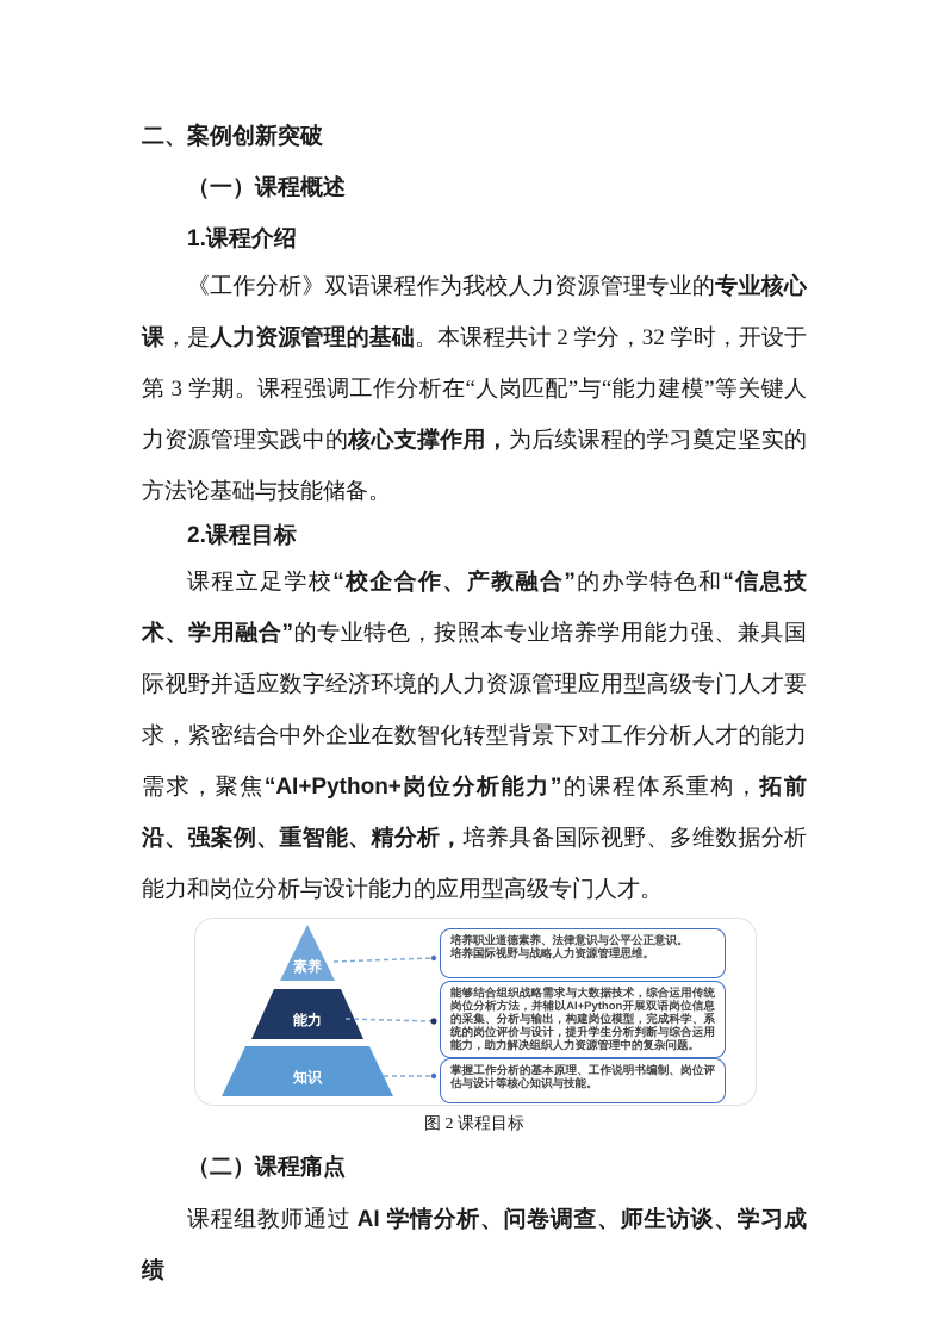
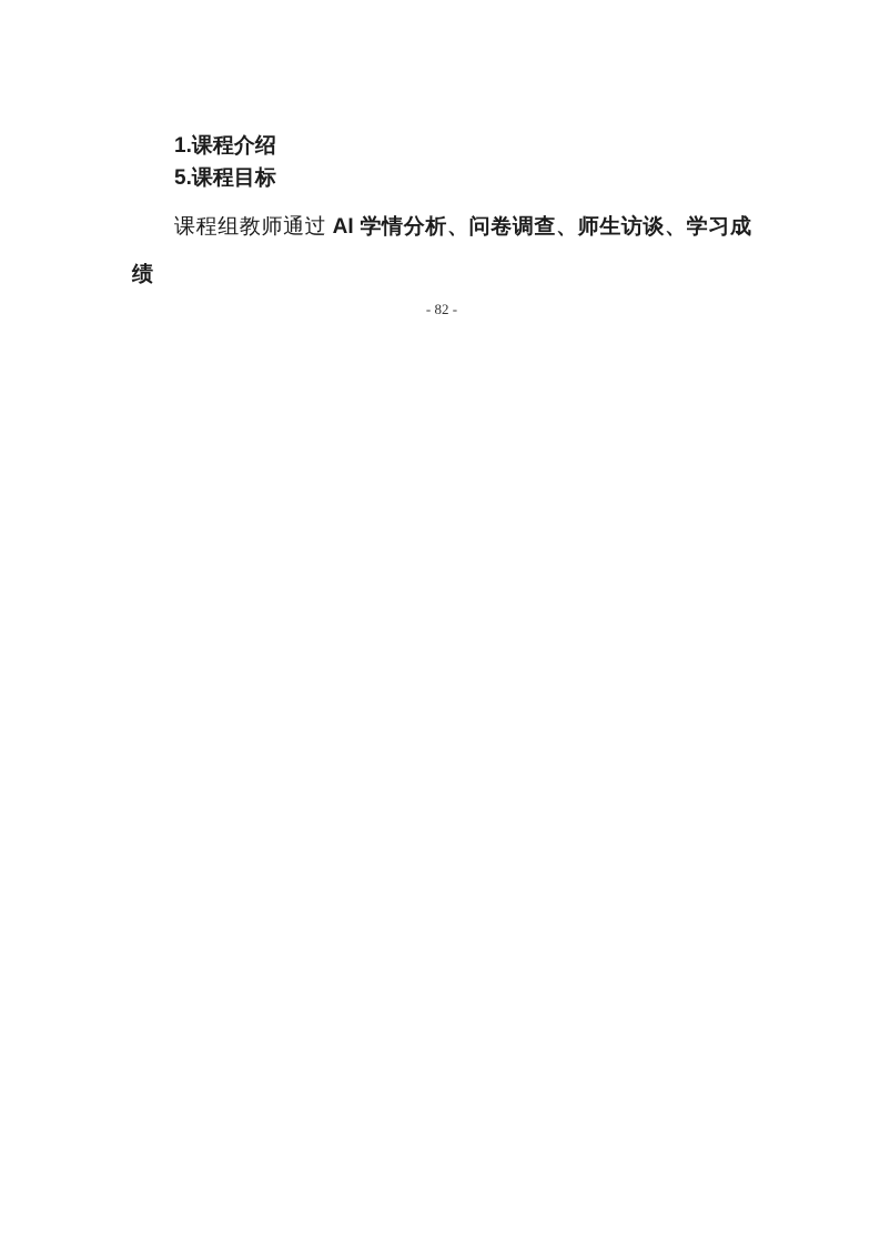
- 二、案例创新突破
- （一）课程概述
  1.课程介绍
- 《工作分析》双语课程作为我校人力资源管理专业的专业核心课，是人力资源管理的基础。本课程共计 2 学分，32 学时，开设于第 3 学期。课程强调工作分析在“人岗匹配”与“能力建模”等关键人力资源管理实践中的核心支撑作用，为后续课程的学习奠定坚实的方法论基础与技能储备。
- 2.课程目标
+ 5.课程目标
- 课程立足学校“校企合作、产教融合”的办学特色和“信息技术、学用融合”的专业特色，按照本专业培养学用能力强、兼具国际视野并适应数字经济环境的人力资源管理应用型高级专门人才要求，紧密结合中外企业在数智化转型背景下对工作分析人才的能力需求，聚焦“AI+Python+岗位分析能力”的课程体系重构，拓前沿、强案例、重智能、精分析，培养具备国际视野、多维数据分析能力和岗位分析与设计能力的应用型高级专门人才。
- 素养
- 能力
- 知识
- 培养职业道德素养、法律意识与公平公正意识。
- 培养国际视野与战略人力资源管理思维。
- 能够结合组织战略需求与大数据技术，综合运用传统岗位分析方法，并辅以AI+Python开展双语岗位信息的采集、分析与输出，构建岗位模型，完成科学、系统的岗位评价与设计，提升学生分析判断与综合运用能力，助力解决组织人力资源管理中的复杂问题。
- 掌握工作分析的基本原理、工作说明书编制、岗位评估与设计等核心知识与技能。
- 图 2 课程目标
- （二）课程痛点
  课程组教师通过 AI 学情分析、问卷调查、师生访谈、学习成绩
+ - 82 -
